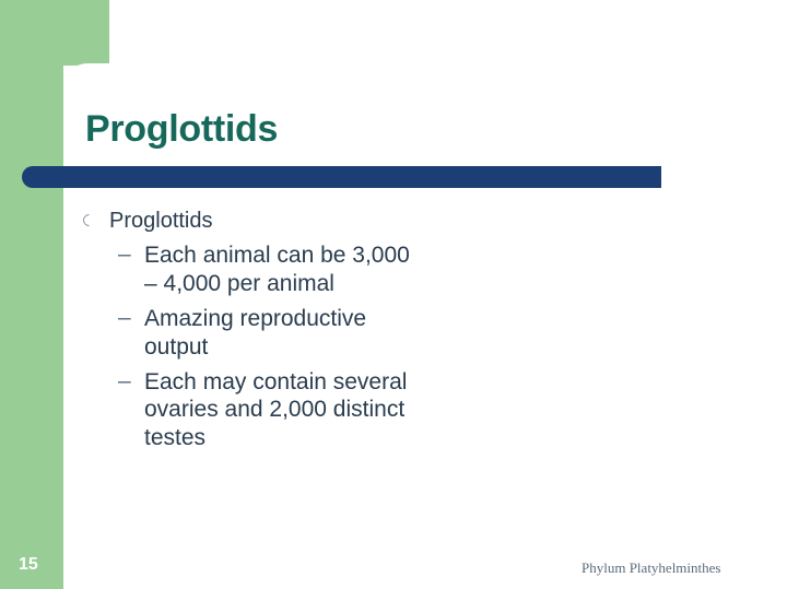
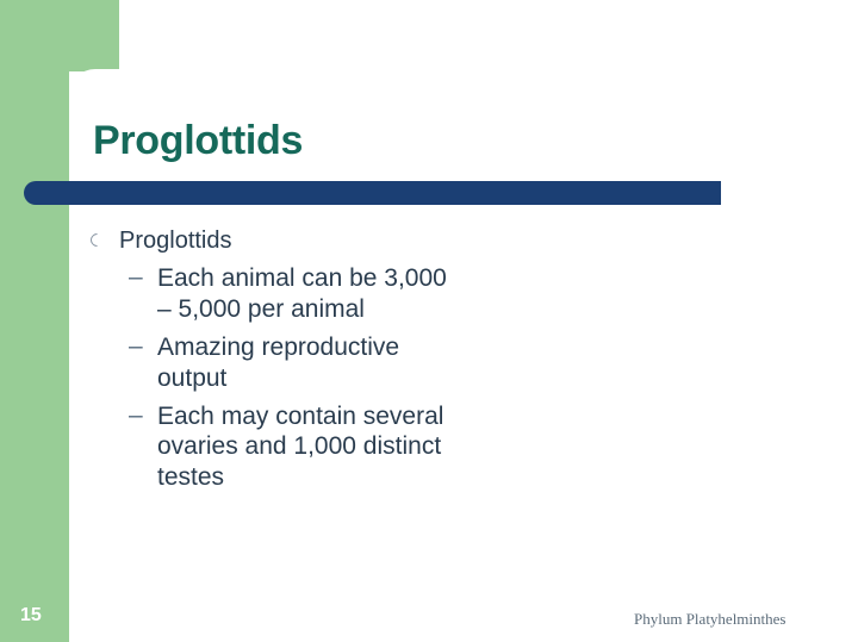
  Proglottids
  Proglottids
  –
- Each animal can be 3,000 – 4,000 per animal
+ Each animal can be 3,000 – 5,000 per animal
  –
  Amazing reproductive output
  –
- Each may contain several ovaries and 2,000 distinct testes
+ Each may contain several ovaries and 1,000 distinct testes
  15
  Phylum Platyhelminthes
